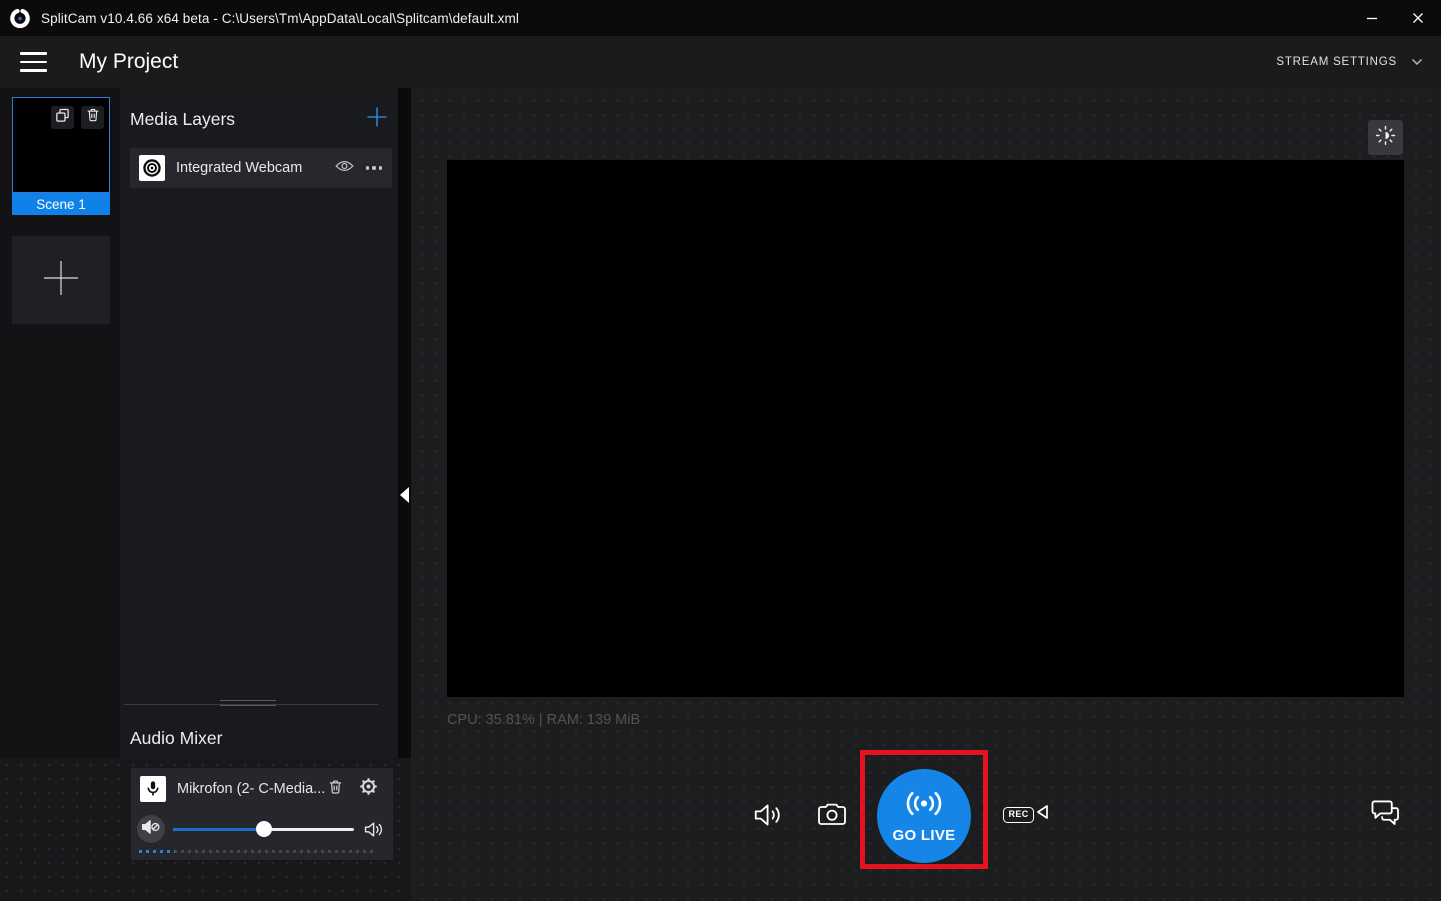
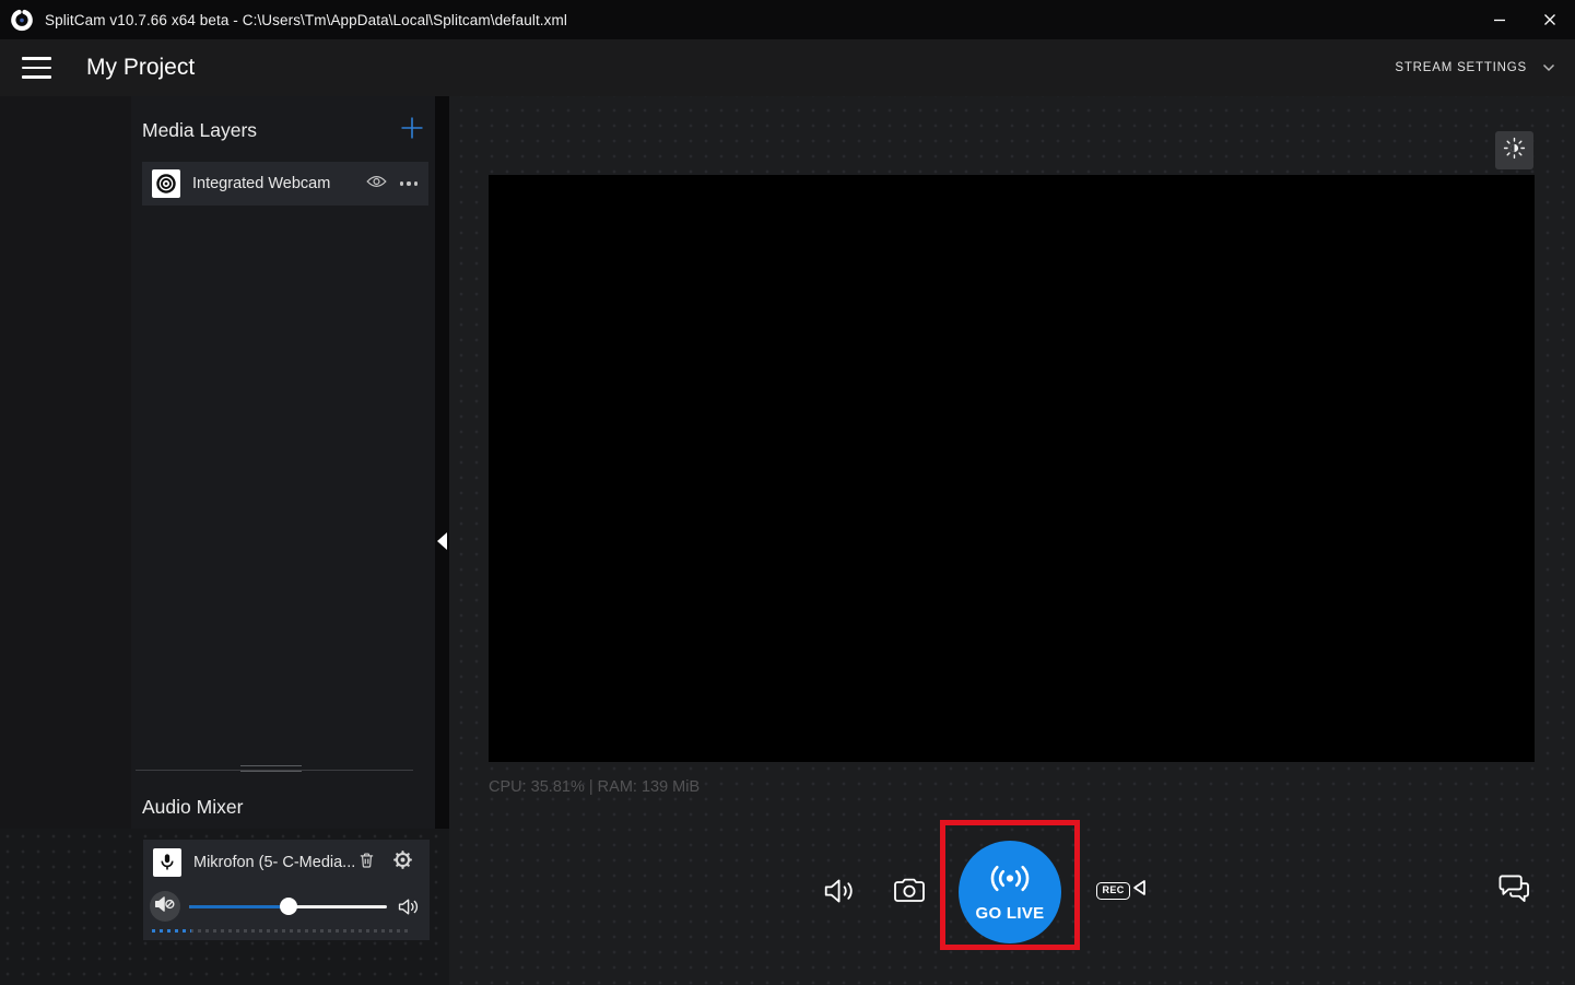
- SplitCam v10.4.66 x64 beta - C:\Users\Tm\AppData\Local\Splitcam\default.xml
+ SplitCam v10.7.66 x64 beta - C:\Users\Tm\AppData\Local\Splitcam\default.xml
  My Project
  STREAM SETTINGS
- Scene 1
  Media Layers
  Integrated Webcam
  Audio Mixer
- Mikrofon (2- C-Media...
+ Mikrofon (5- C-Media...
  CPU: 35.81% | RAM: 139 MiB
  GO LIVE
  REC
